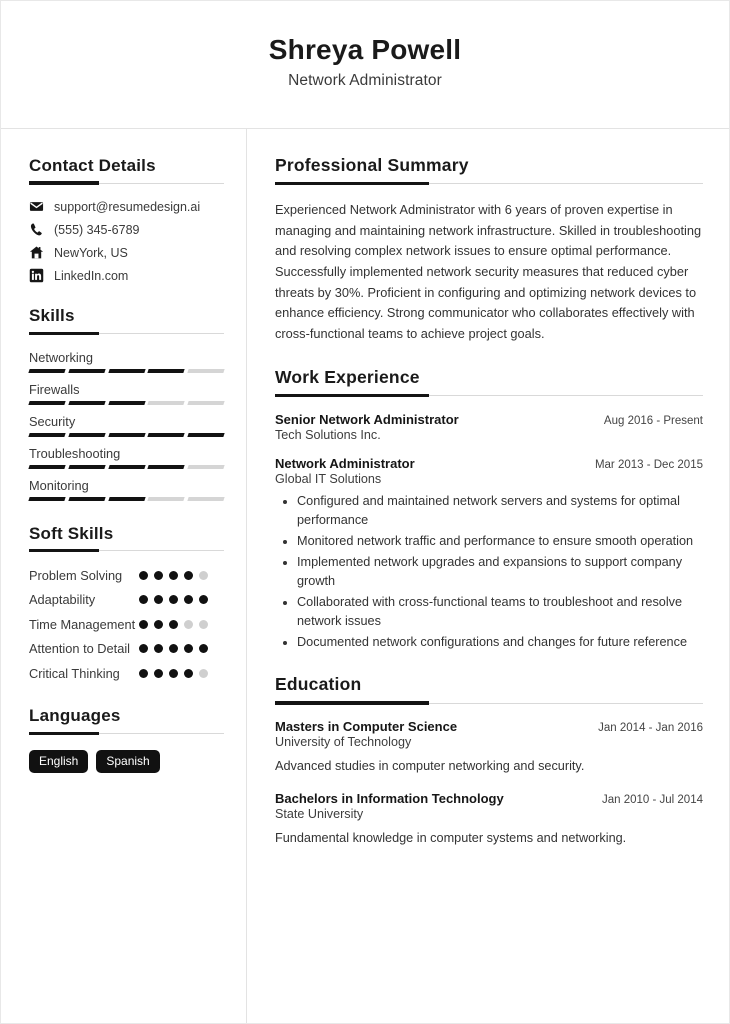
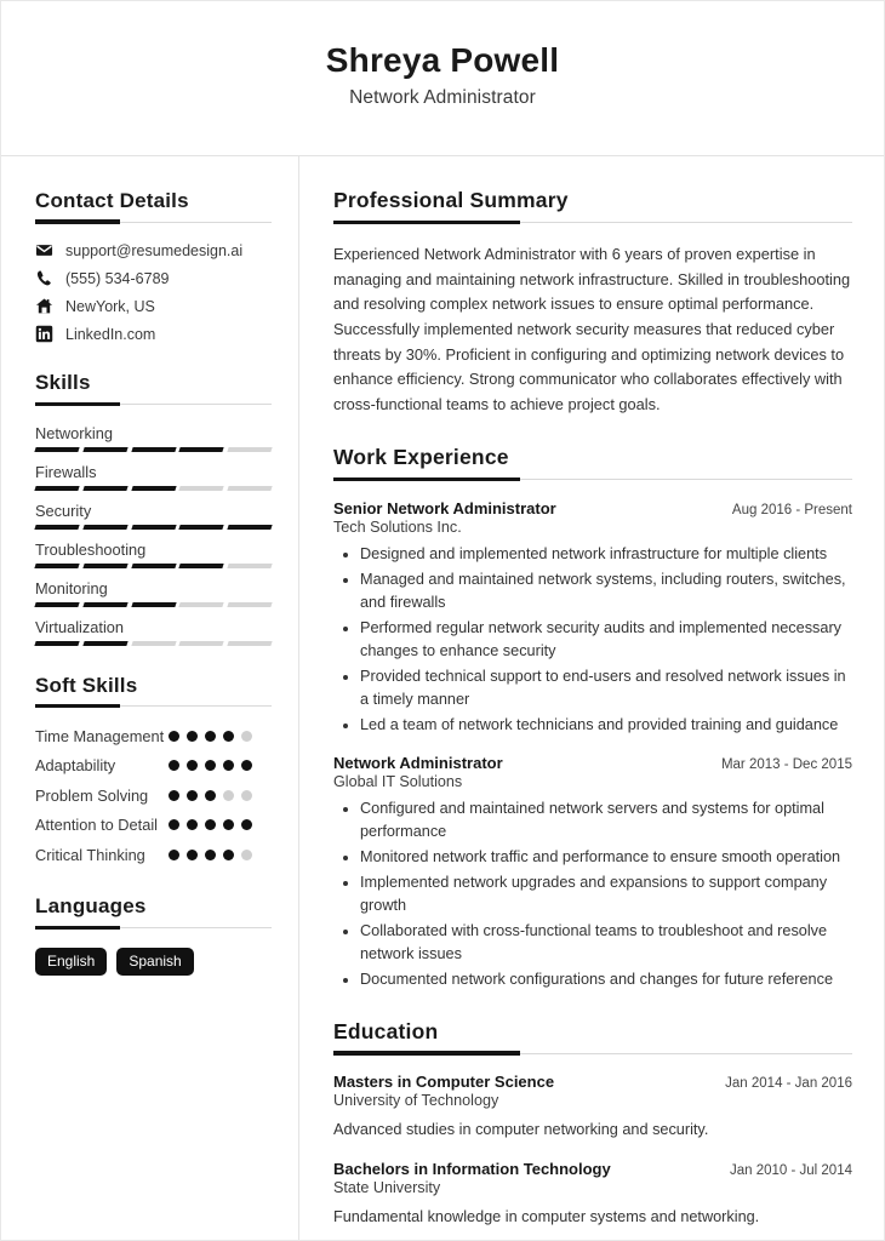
  Shreya Powell
  Network Administrator
  Contact Details
  support@resumedesign.ai
- (555) 345-6789
+ (555) 534-6789
  NewYork, US
  LinkedIn.com
  Skills
  Networking
  Firewalls
  Security
  Troubleshooting
  Monitoring
+ Virtualization
  Soft Skills
- Problem Solving
+ Time Management
  Adaptability
- Time Management
+ Problem Solving
  Attention to Detail
  Critical Thinking
  Languages
  English
  Spanish
  Professional Summary
  Experienced Network Administrator with 6 years of proven expertise in managing and maintaining network infrastructure. Skilled in troubleshooting and resolving complex network issues to ensure optimal performance. Successfully implemented network security measures that reduced cyber threats by 30%. Proficient in configuring and optimizing network devices to enhance efficiency. Strong communicator who collaborates effectively with cross-functional teams to achieve project goals.
  Work Experience
  Senior Network Administrator
  Aug 2016 - Present
  Tech Solutions Inc.
+ Designed and implemented network infrastructure for multiple clients
+ Managed and maintained network systems, including routers, switches, and firewalls
+ Performed regular network security audits and implemented necessary changes to enhance security
+ Provided technical support to end-users and resolved network issues in a timely manner
+ Led a team of network technicians and provided training and guidance
  Network Administrator
  Mar 2013 - Dec 2015
  Global IT Solutions
  Configured and maintained network servers and systems for optimal performance
  Monitored network traffic and performance to ensure smooth operation
  Implemented network upgrades and expansions to support company growth
  Collaborated with cross-functional teams to troubleshoot and resolve network issues
  Documented network configurations and changes for future reference
  Education
  Masters in Computer Science
  Jan 2014 - Jan 2016
  University of Technology
  Advanced studies in computer networking and security.
  Bachelors in Information Technology
  Jan 2010 - Jul 2014
  State University
  Fundamental knowledge in computer systems and networking.
